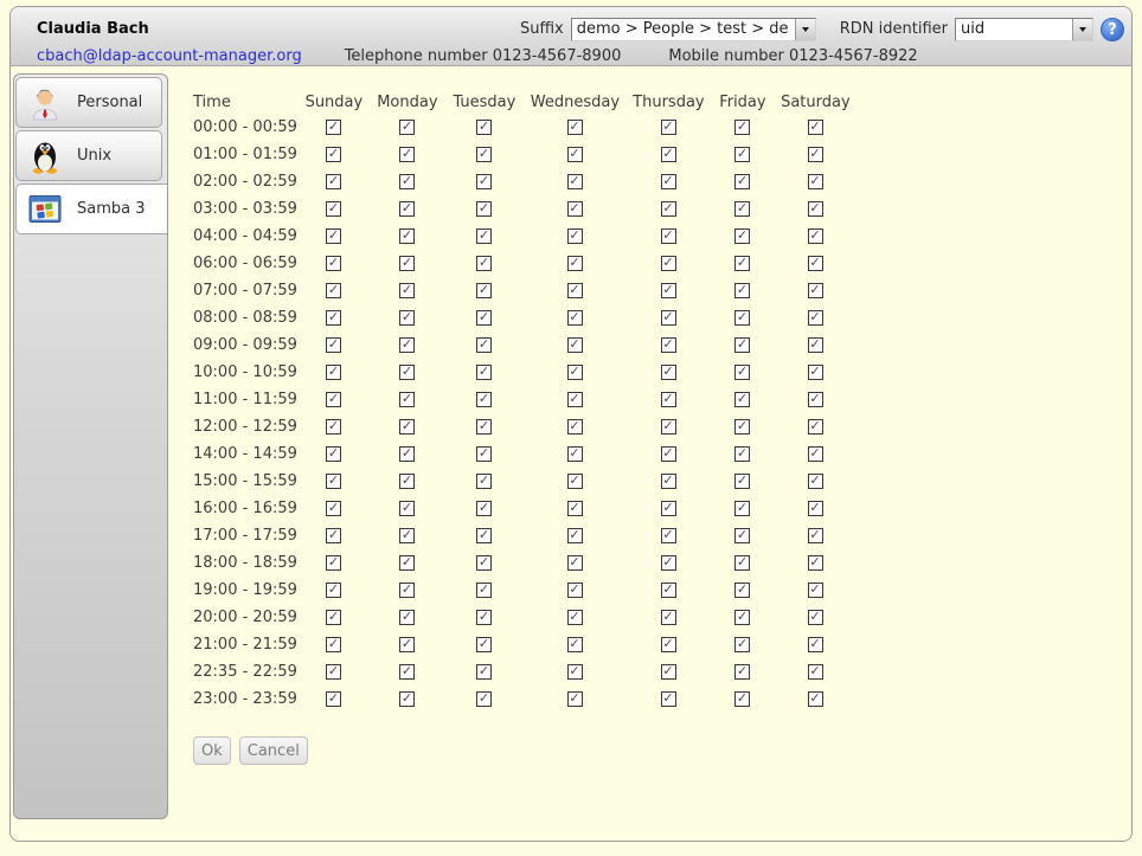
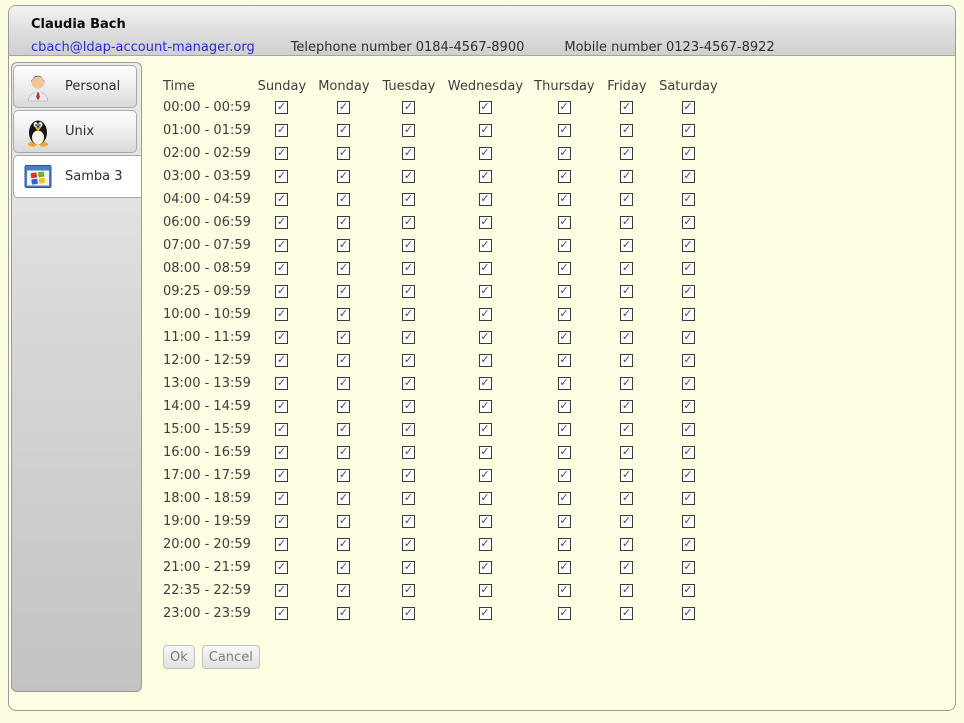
  Claudia Bach
- Suffix
- demo > People > test > de
- RDN identifier
- uid
- ?
  cbach@ldap-account-manager.org
- Telephone number 0123-4567-8900
+ Telephone number 0184-4567-8900
  Mobile number 0123-4567-8922
  Personal
  Unix
  Samba 3
  Time	Sunday	Monday	Tuesday	Wednesday	Thursday	Friday	Saturday
  00:00 - 00:59
  01:00 - 01:59
  02:00 - 02:59
  03:00 - 03:59
  04:00 - 04:59
  06:00 - 06:59
  07:00 - 07:59
  08:00 - 08:59
- 09:00 - 09:59
+ 09:25 - 09:59
  10:00 - 10:59
  11:00 - 11:59
  12:00 - 12:59
+ 13:00 - 13:59
  14:00 - 14:59
  15:00 - 15:59
  16:00 - 16:59
  17:00 - 17:59
  18:00 - 18:59
  19:00 - 19:59
  20:00 - 20:59
  21:00 - 21:59
  22:35 - 22:59
  23:00 - 23:59
  Ok
  Cancel
